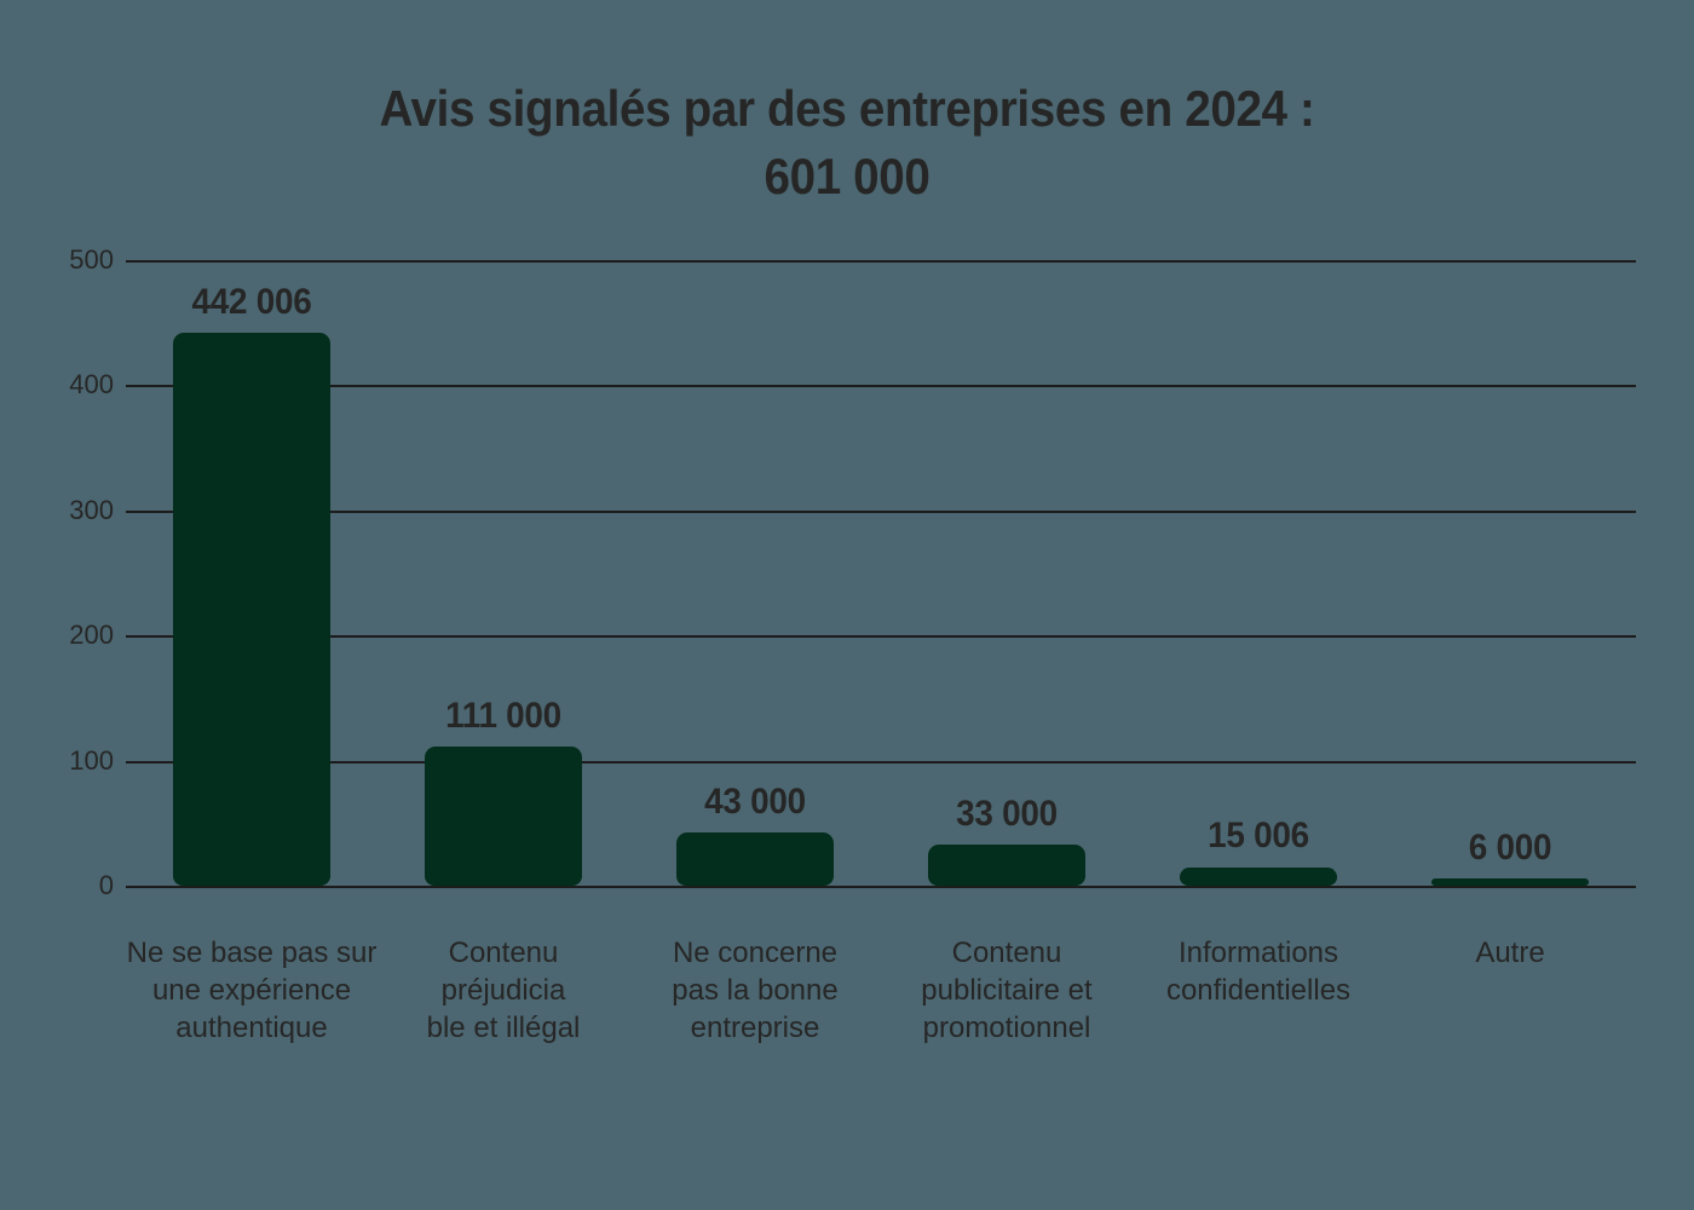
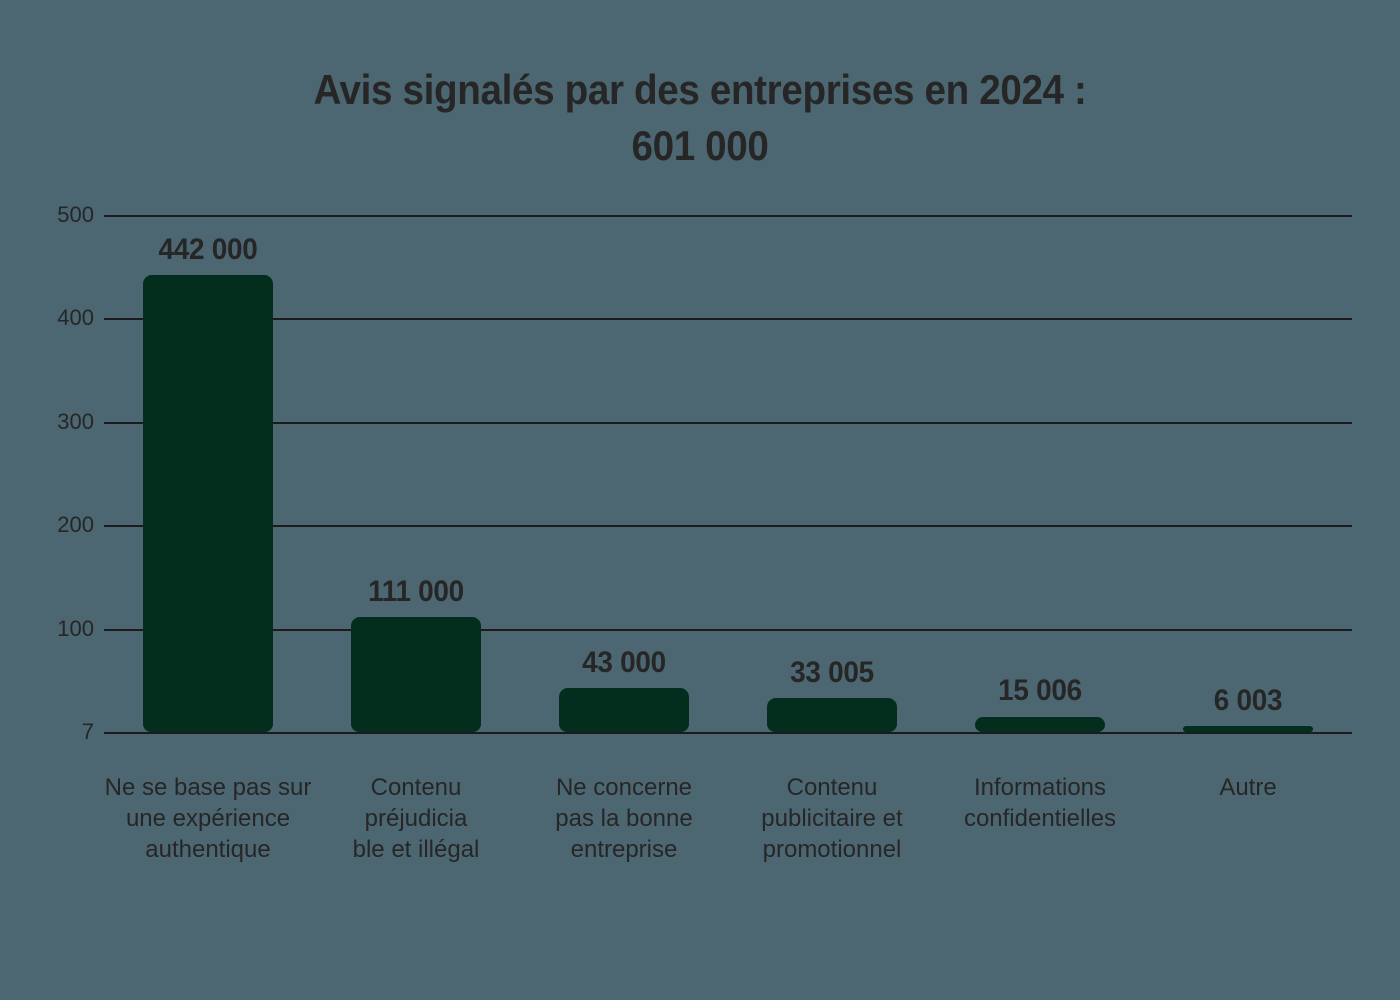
  Avis signalés par des entreprises en 2024 :
  601 000
  500
  400
  300
  200
  100
- 0
+ 7
- 442 006
+ 442 000
  111 000
  43 000
- 33 000
+ 33 005
  15 006
- 6 000
+ 6 003
  Ne se base pas sur
  une expérience
  authentique
  Contenu
  préjudicia
  ble et illégal
  Ne concerne
  pas la bonne
  entreprise
  Contenu
  publicitaire et
  promotionnel
  Informations
  confidentielles
  Autre
